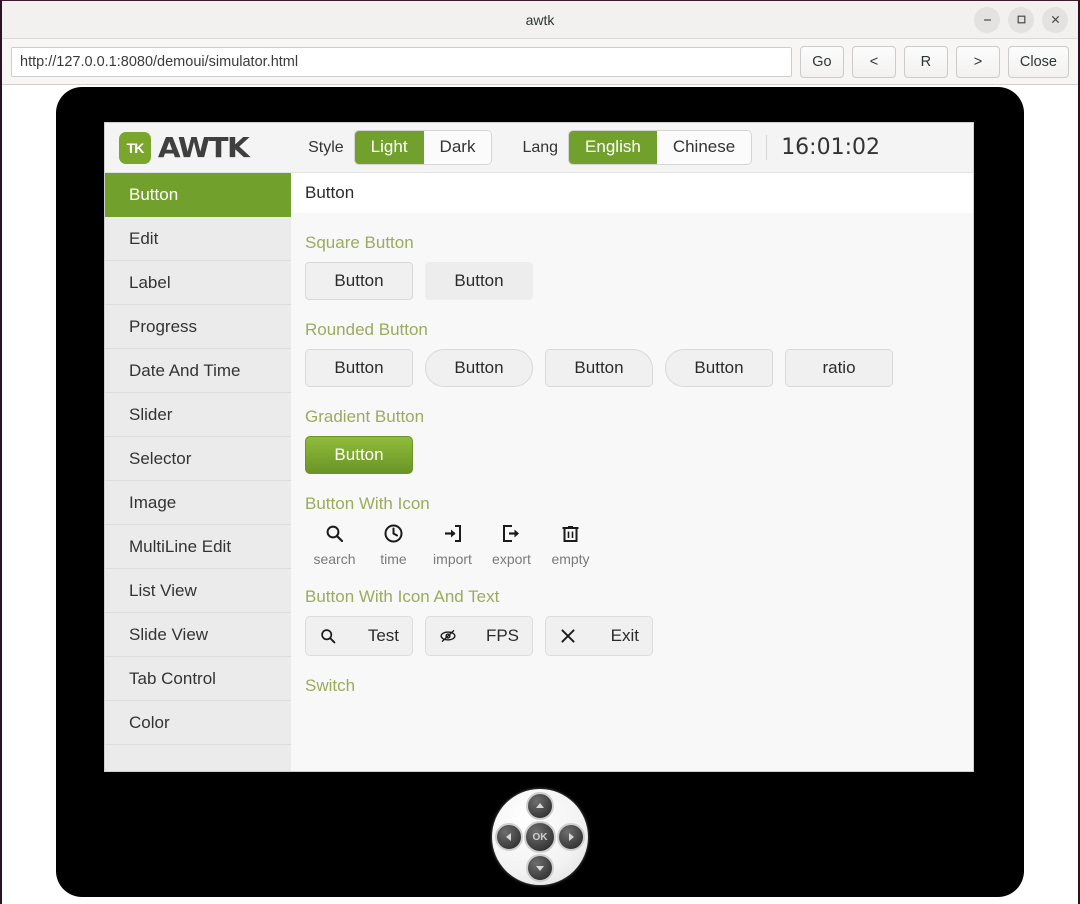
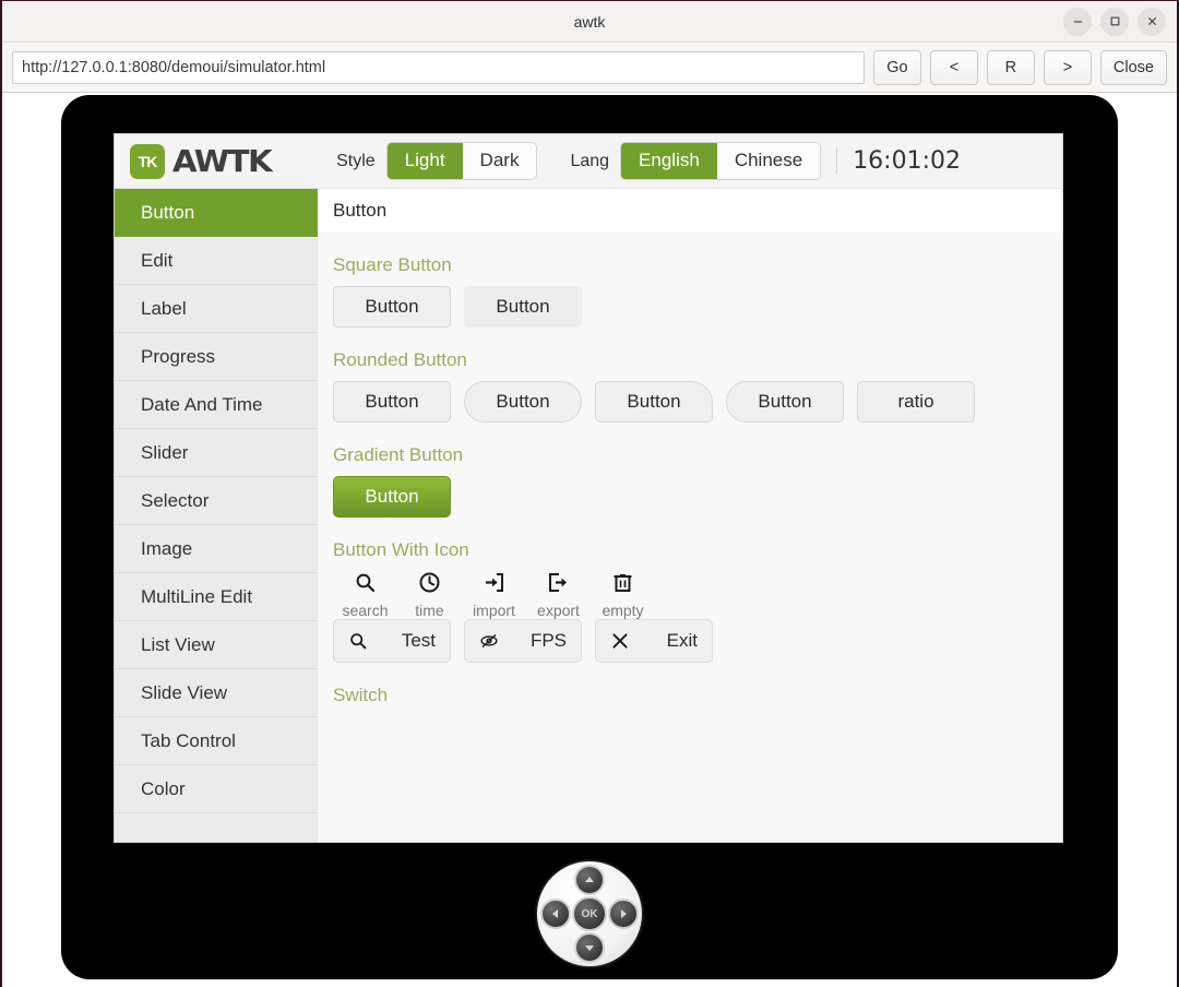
  awtk
  http://127.0.0.1:8080/demoui/simulator.html
  Go
  <
  R
  >
  Close
  TK
  AWTK
  Style
  Light
  Dark
  Lang
  English
  Chinese
  16:01:02
  Button
  Edit
  Label
  Progress
  Date And Time
  Slider
  Selector
  Image
  MultiLine Edit
  List View
  Slide View
  Tab Control
  Color
  Button
  Square Button
  Button
  Button
  Rounded Button
  Button
  Button
  Button
  Button
  ratio
  Gradient Button
  Button
  Button With Icon
  search
  time
  import
  export
  empty
- Button With Icon And Text
  Test
  FPS
  Exit
  Switch
  OK
